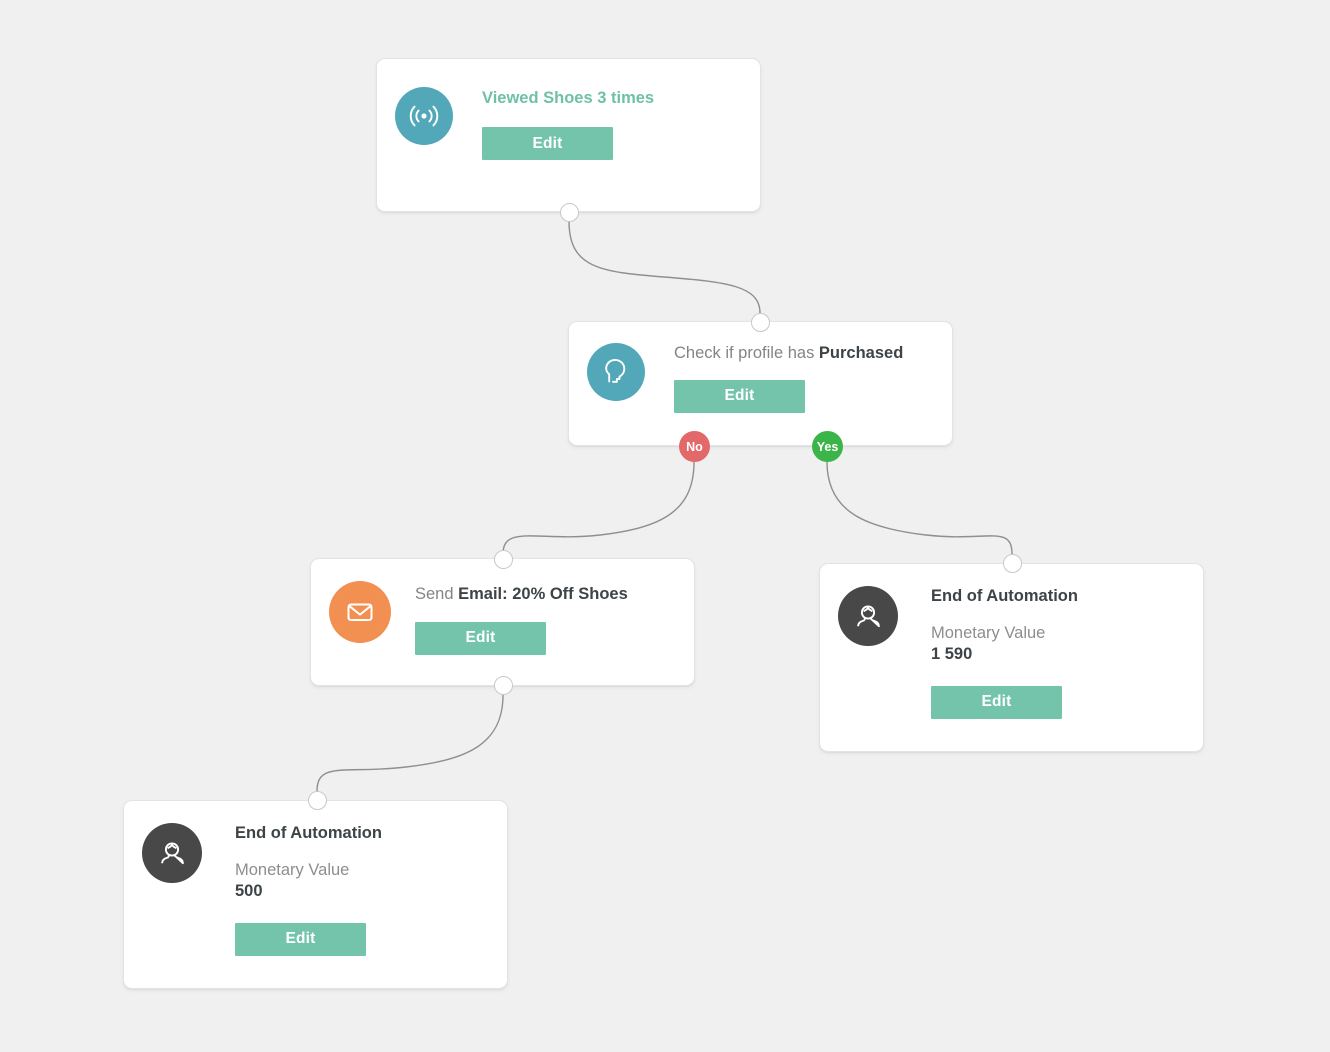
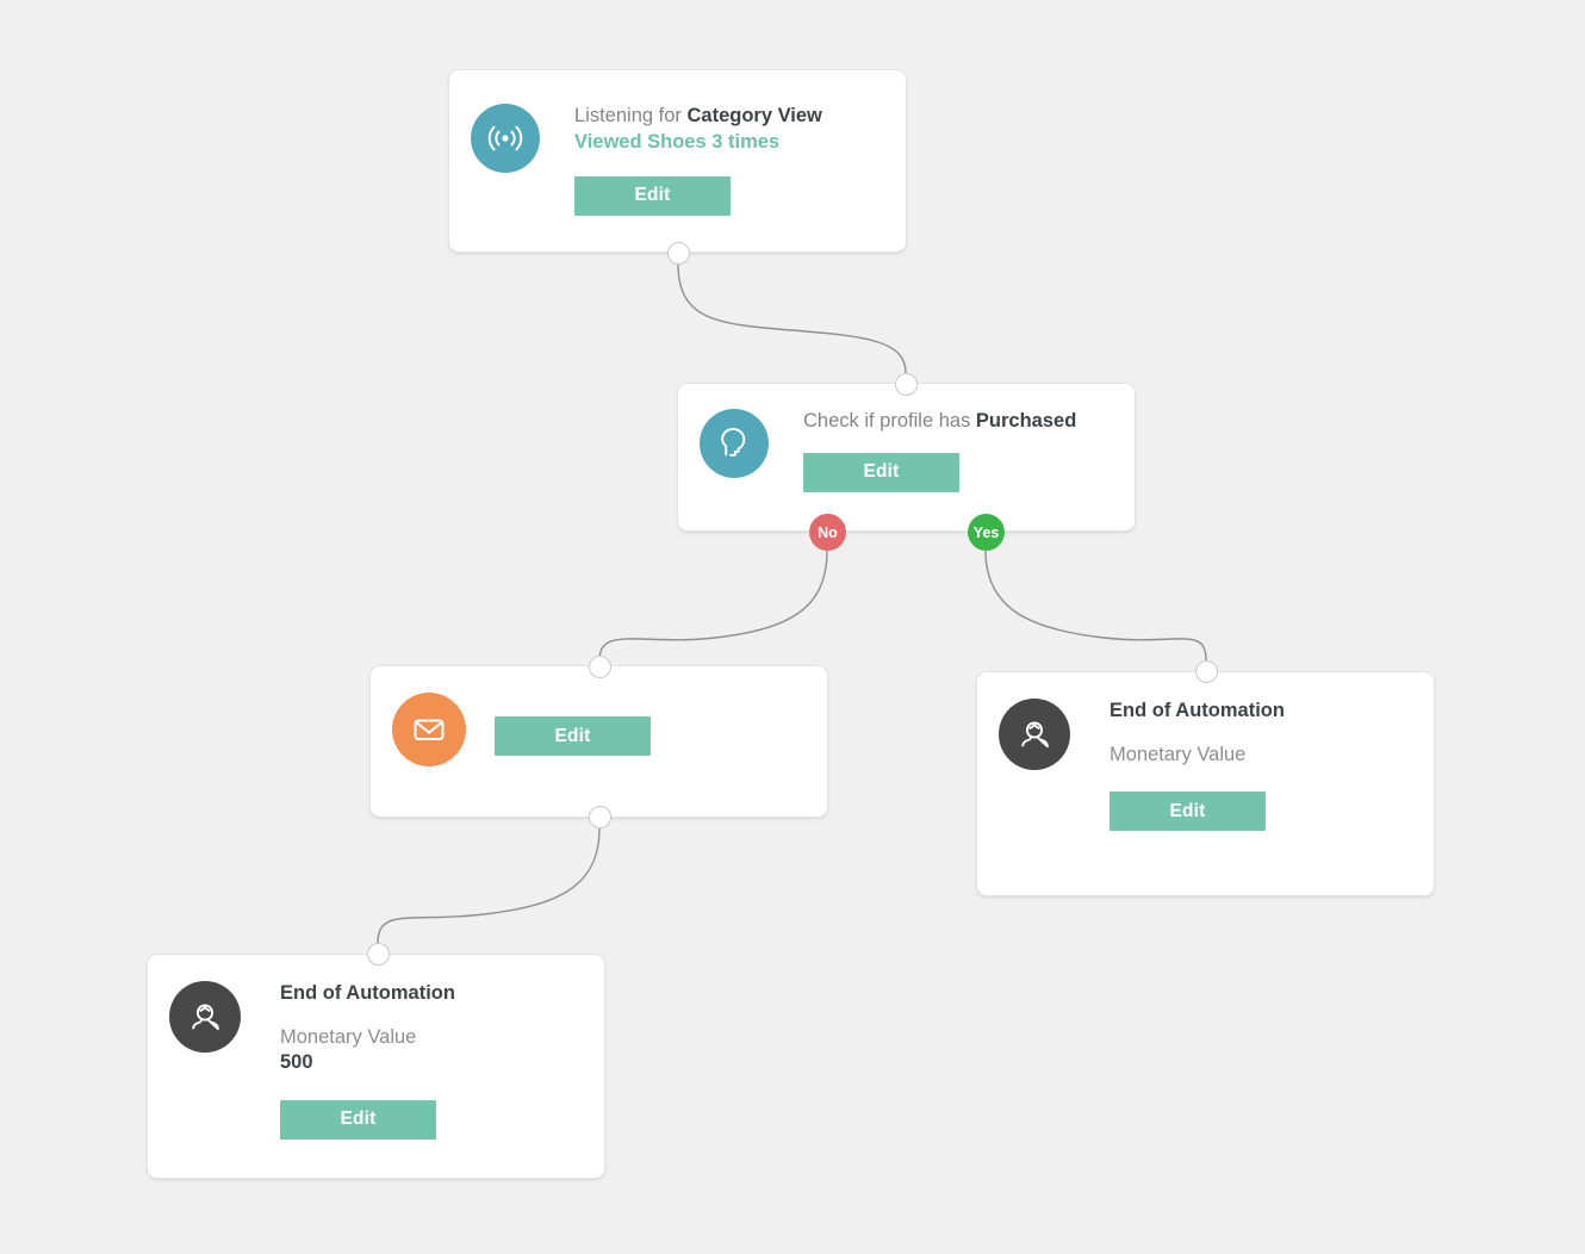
+ Listening for Category View
  Viewed Shoes 3 times
  Edit
  Check if profile has Purchased
  Edit
  No
  Yes
- Send Email: 20% Off Shoes
  Edit
  End of Automation
  Monetary Value
- 1 590
  Edit
  End of Automation
  Monetary Value
  500
  Edit
